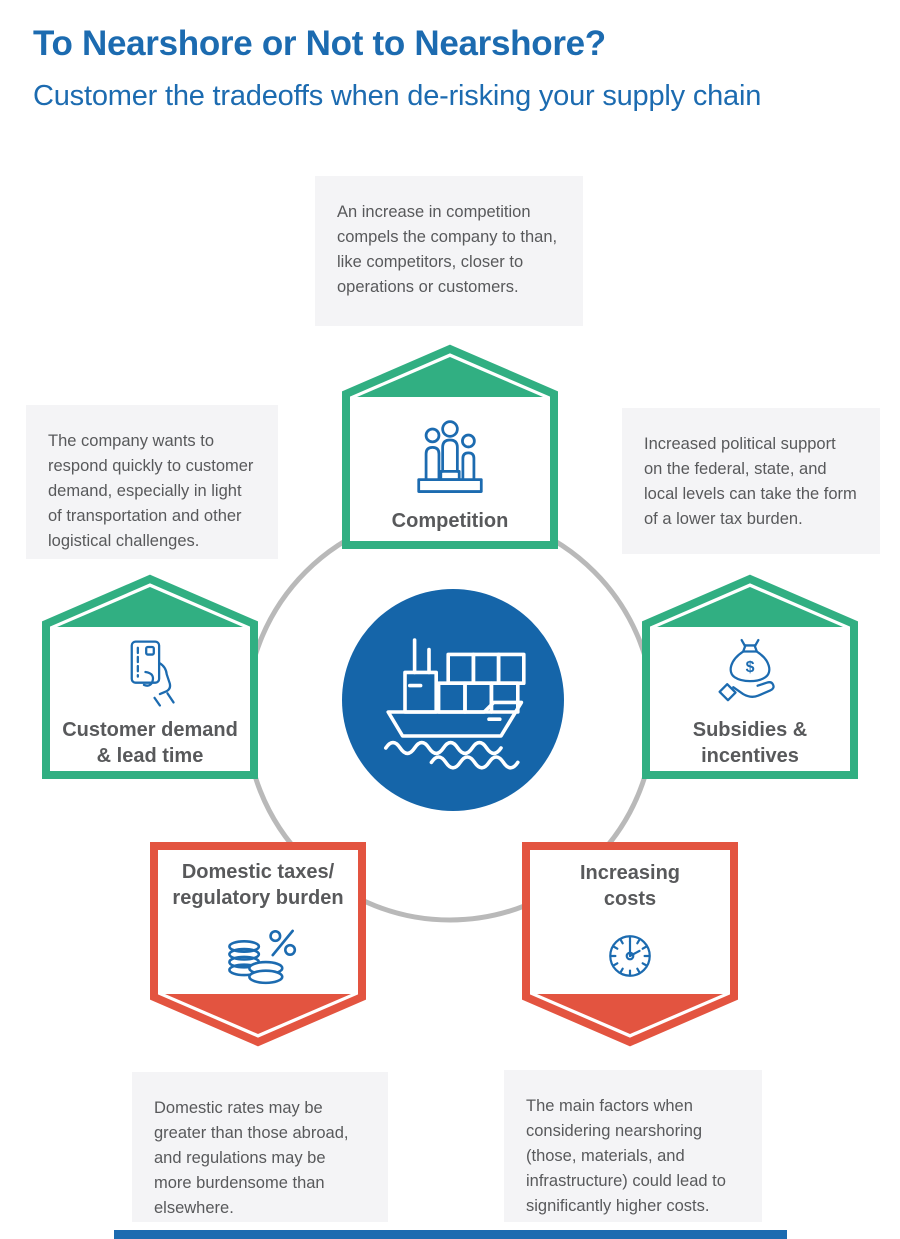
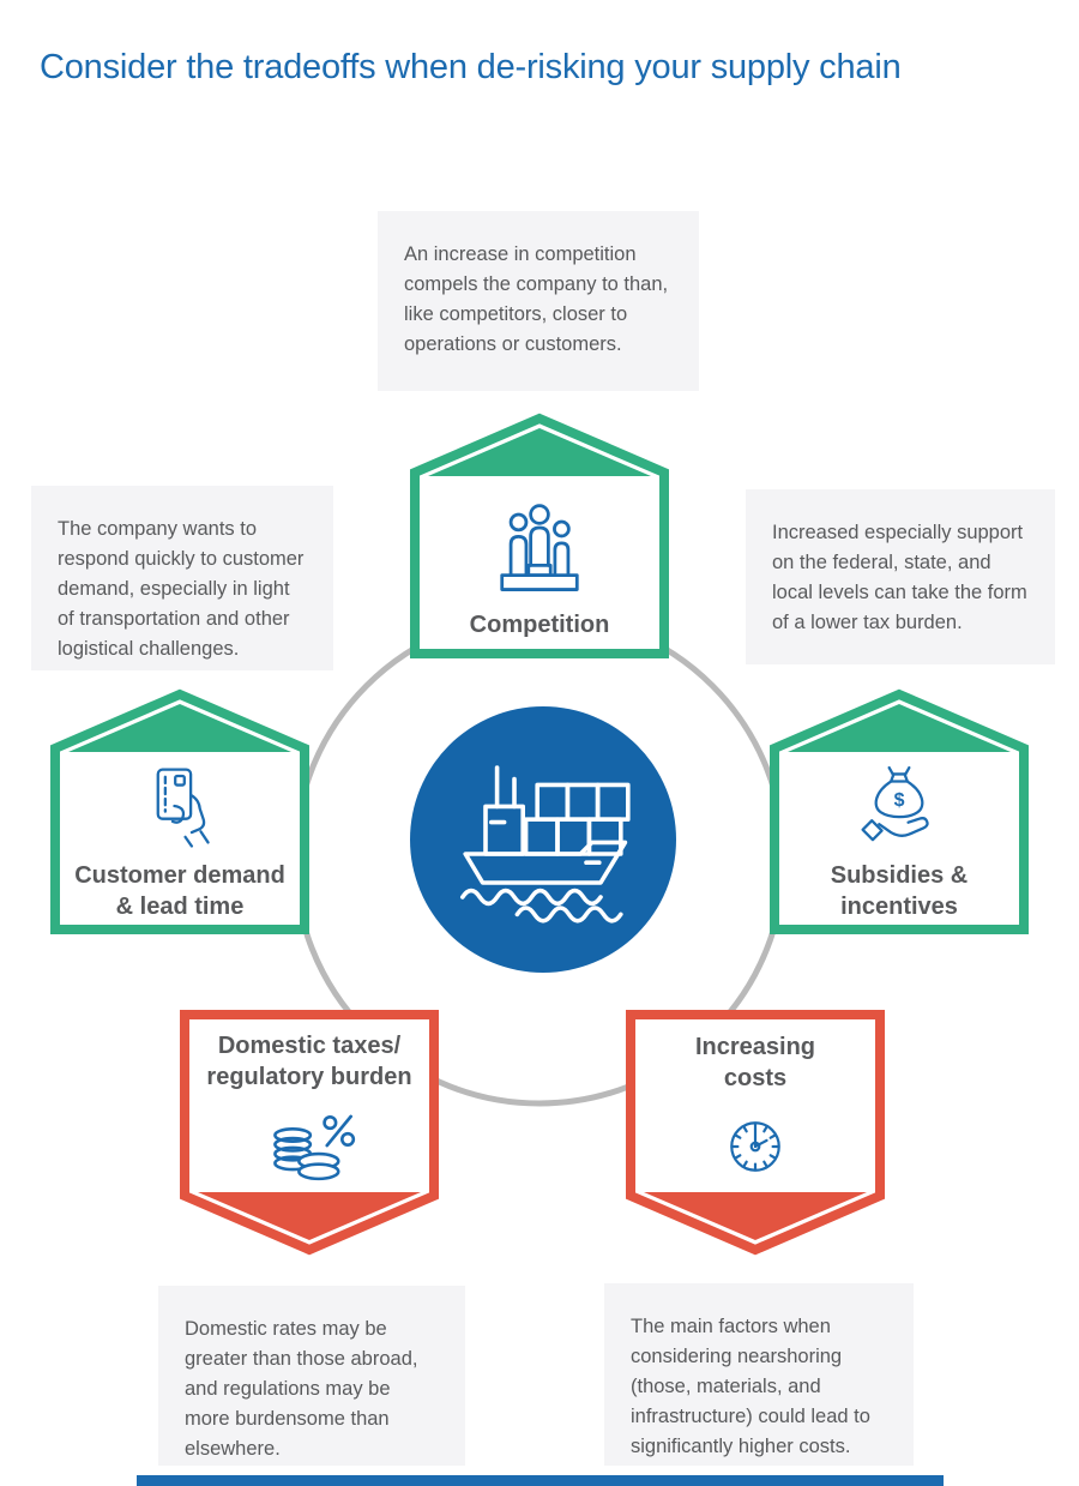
- To Nearshore or Not to Nearshore?
- Customer the tradeoffs when de-risking your supply chain
+ Consider the tradeoffs when de-risking your supply chain
  An increase in competition compels the company to than, like competitors, closer to operations or customers.
  The company wants to respond quickly to customer demand, especially in light of transportation and other logistical challenges.
- Increased political support on the federal, state, and local levels can take the form of a lower tax burden.
+ Increased especially support on the federal, state, and local levels can take the form of a lower tax burden.
  Domestic rates may be greater than those abroad, and regulations may be more burdensome than elsewhere.
  The main factors when considering nearshoring (those, materials, and infrastructure) could lead to significantly higher costs.
  Competition
  Customer demand
  & lead time
  $
  Subsidies &
  incentives
  Domestic taxes/
  regulatory burden
  Increasing
  costs
